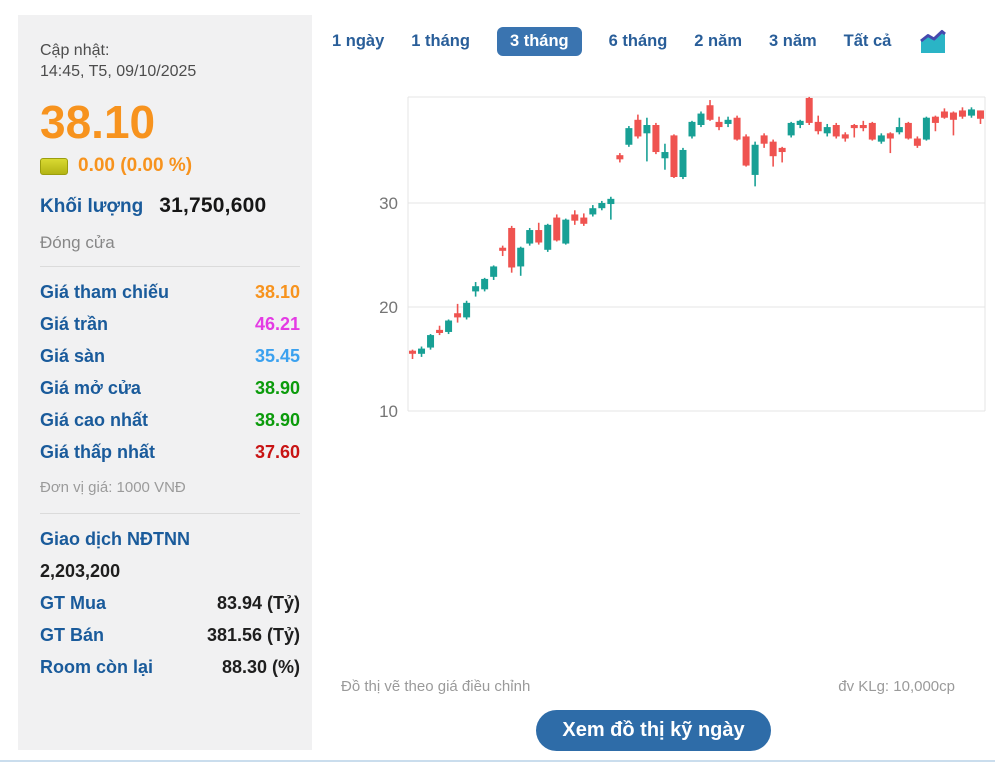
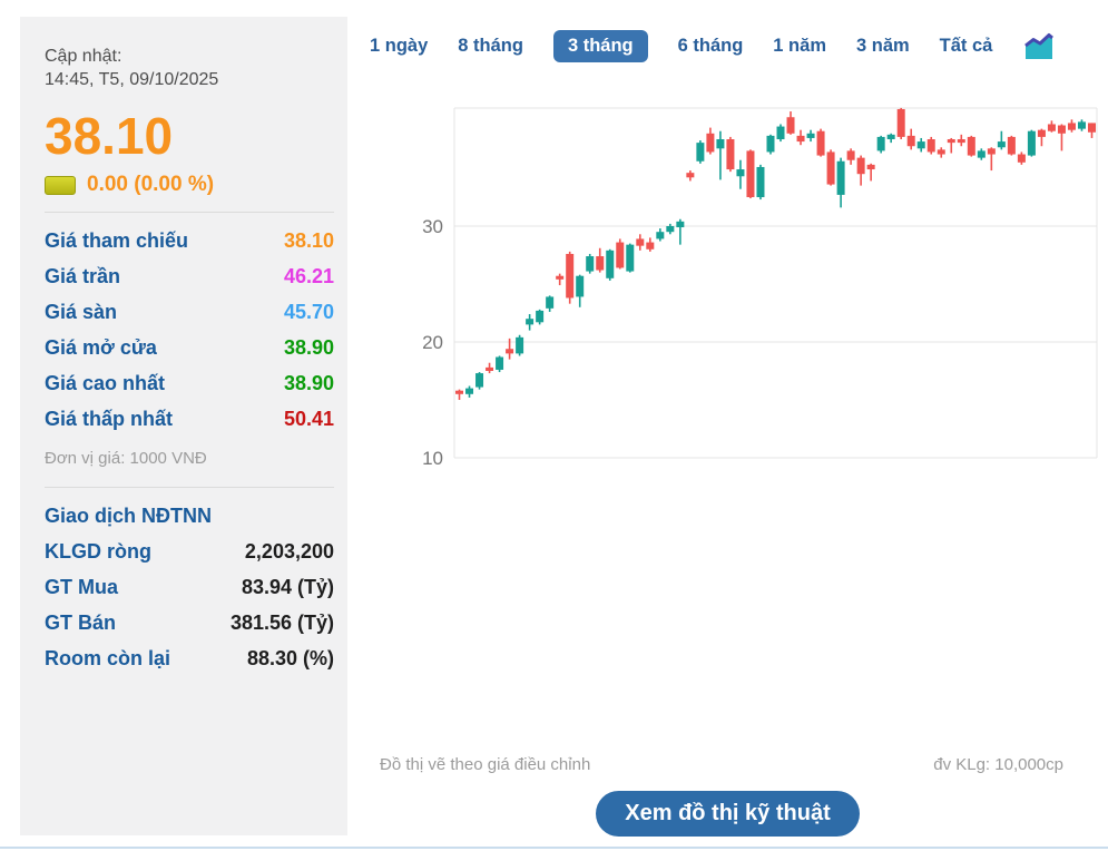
  Cập nhật:
  14:45, T5, 09/10/2025
  38.10
  0.00 (0.00 %)
- Khối lượng
- 31,750,600
- Đóng cửa
  Giá tham chiếu
  38.10
  Giá trần
  46.21
  Giá sàn
- 35.45
+ 45.70
  Giá mở cửa
  38.90
  Giá cao nhất
  38.90
  Giá thấp nhất
- 37.60
+ 50.41
  Đơn vị giá: 1000 VNĐ
  Giao dịch NĐTNN
+ KLGD ròng
  2,203,200
  GT Mua
  83.94 (Tỷ)
  GT Bán
  381.56 (Tỷ)
  Room còn lại
  88.30 (%)
  1 ngày
- 1 tháng
+ 8 tháng
  3 tháng
  6 tháng
- 2 năm
+ 1 năm
  3 năm
  Tất cả
  30
  20
  10
  Đồ thị vẽ theo giá điều chỉnh
  đv KLg: 10,000cp
- Xem đồ thị kỹ ngày
+ Xem đồ thị kỹ thuật
